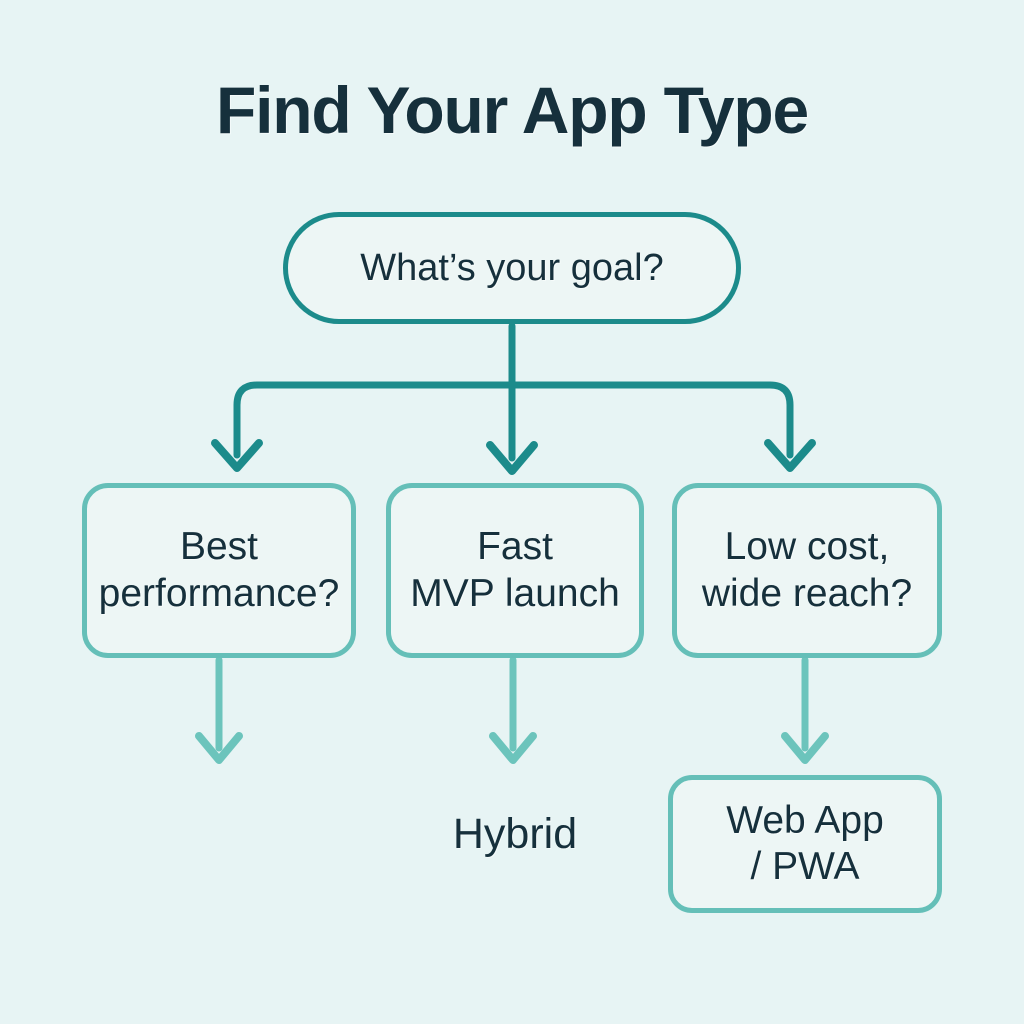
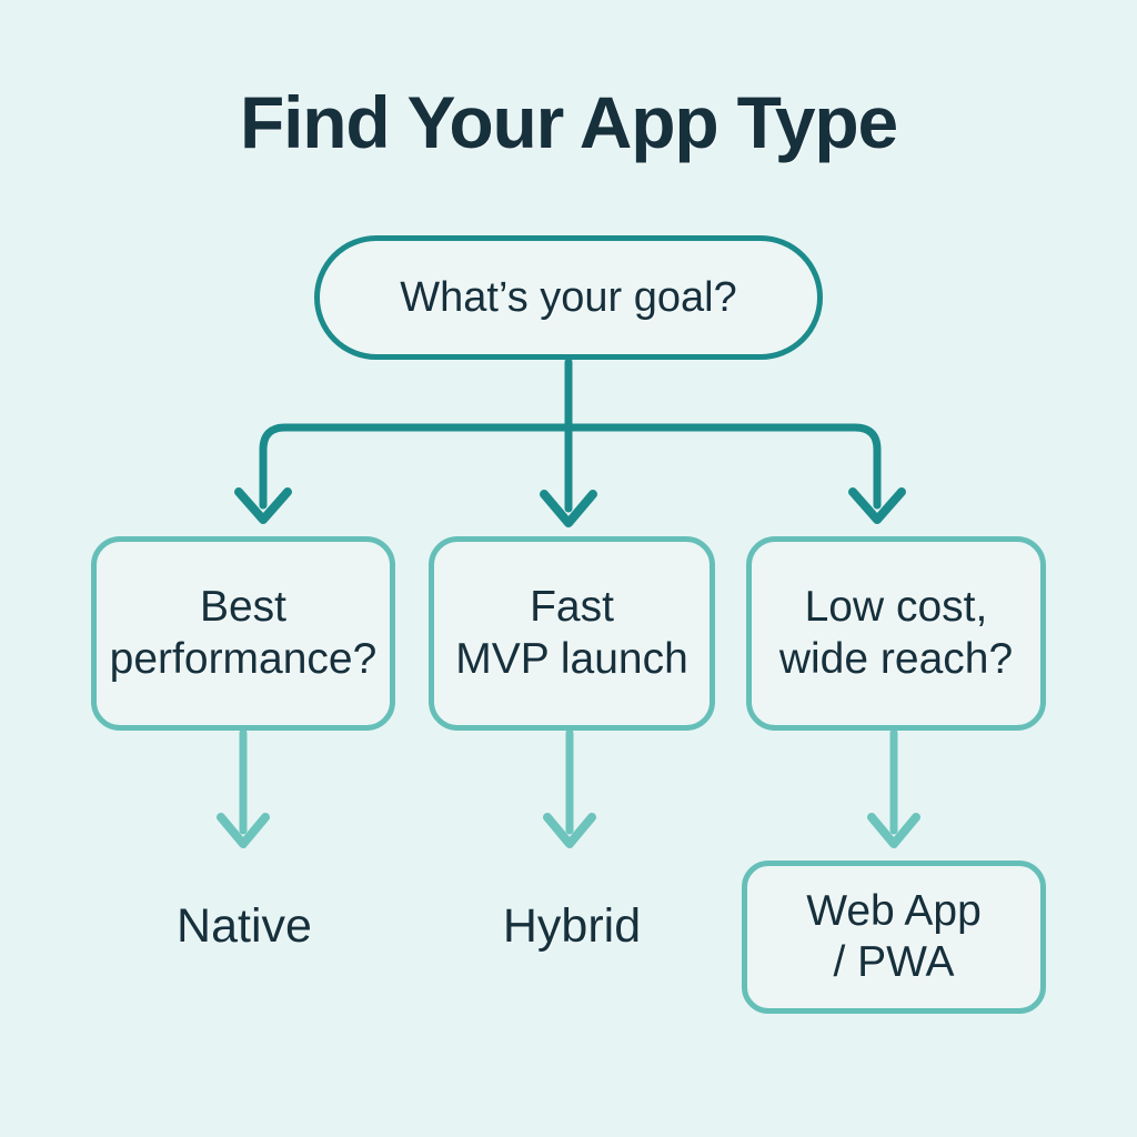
  Find Your App Type
  What’s your goal?
  Best
  performance?
  Fast
  MVP launch
  Low cost,
  wide reach?
+ Native
  Hybrid
  Web App
  / PWA
